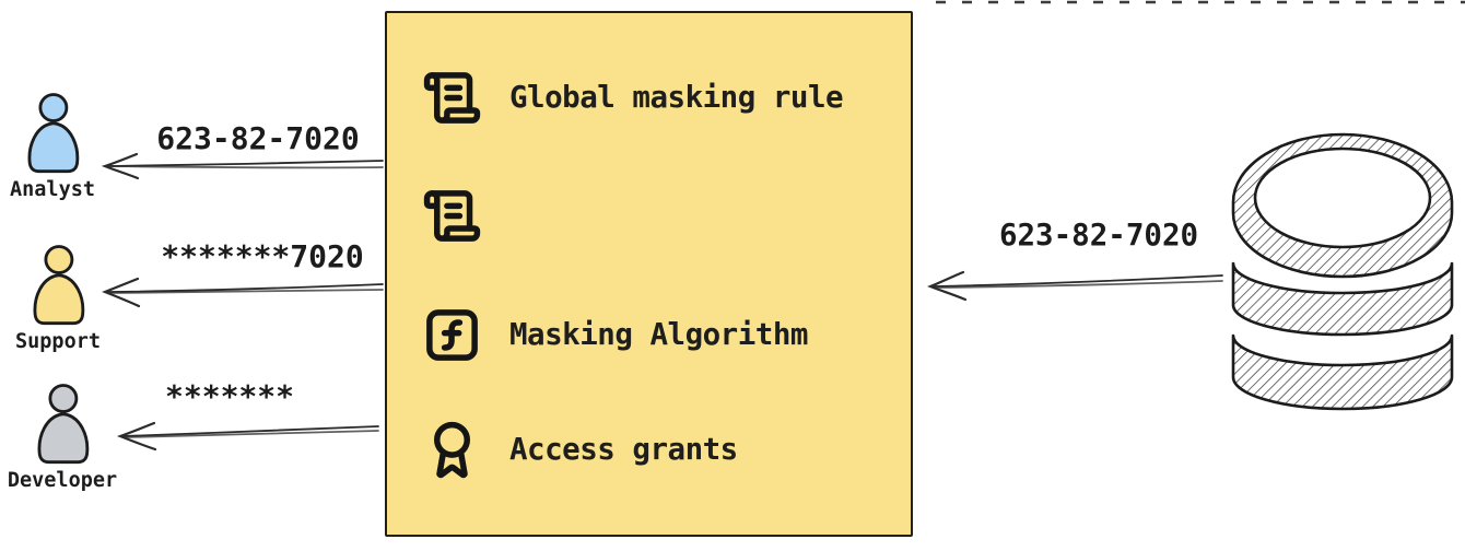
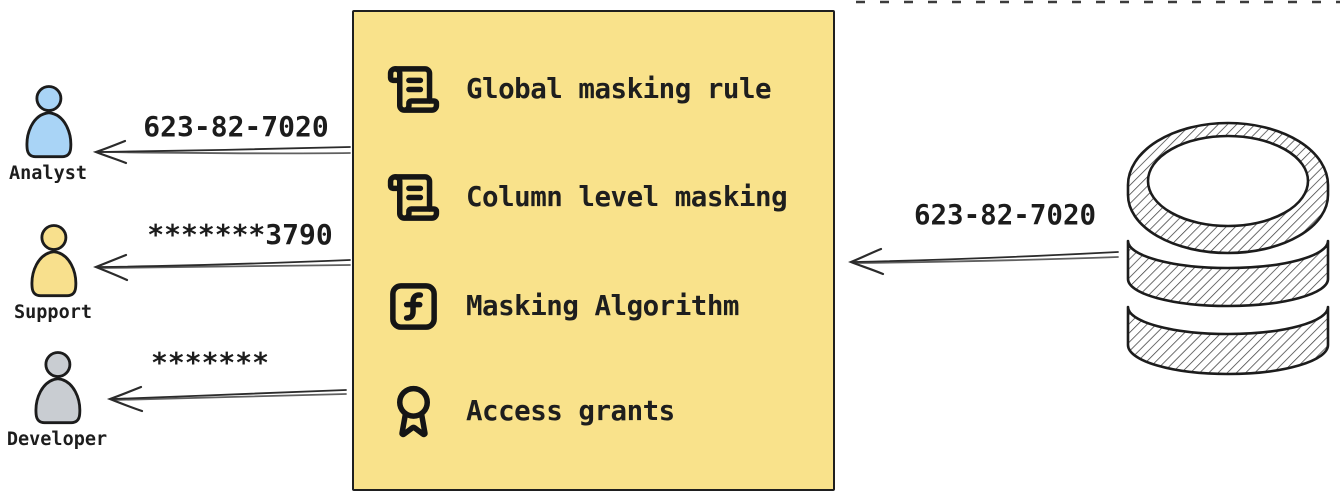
  Global masking rule
+ Column level masking
  Masking Algorithm
  Access grants
  Analyst
  Support
  Developer
  623-82-7020
- *******7020
+ *******3790
  *******
  623-82-7020
